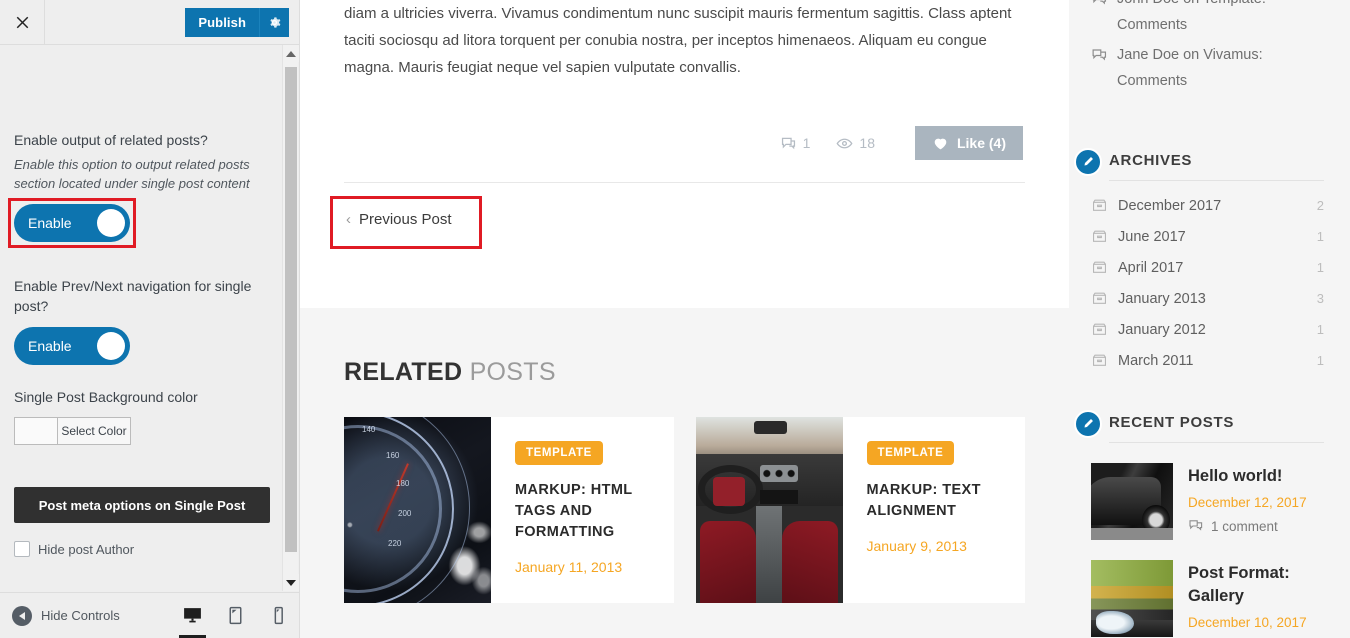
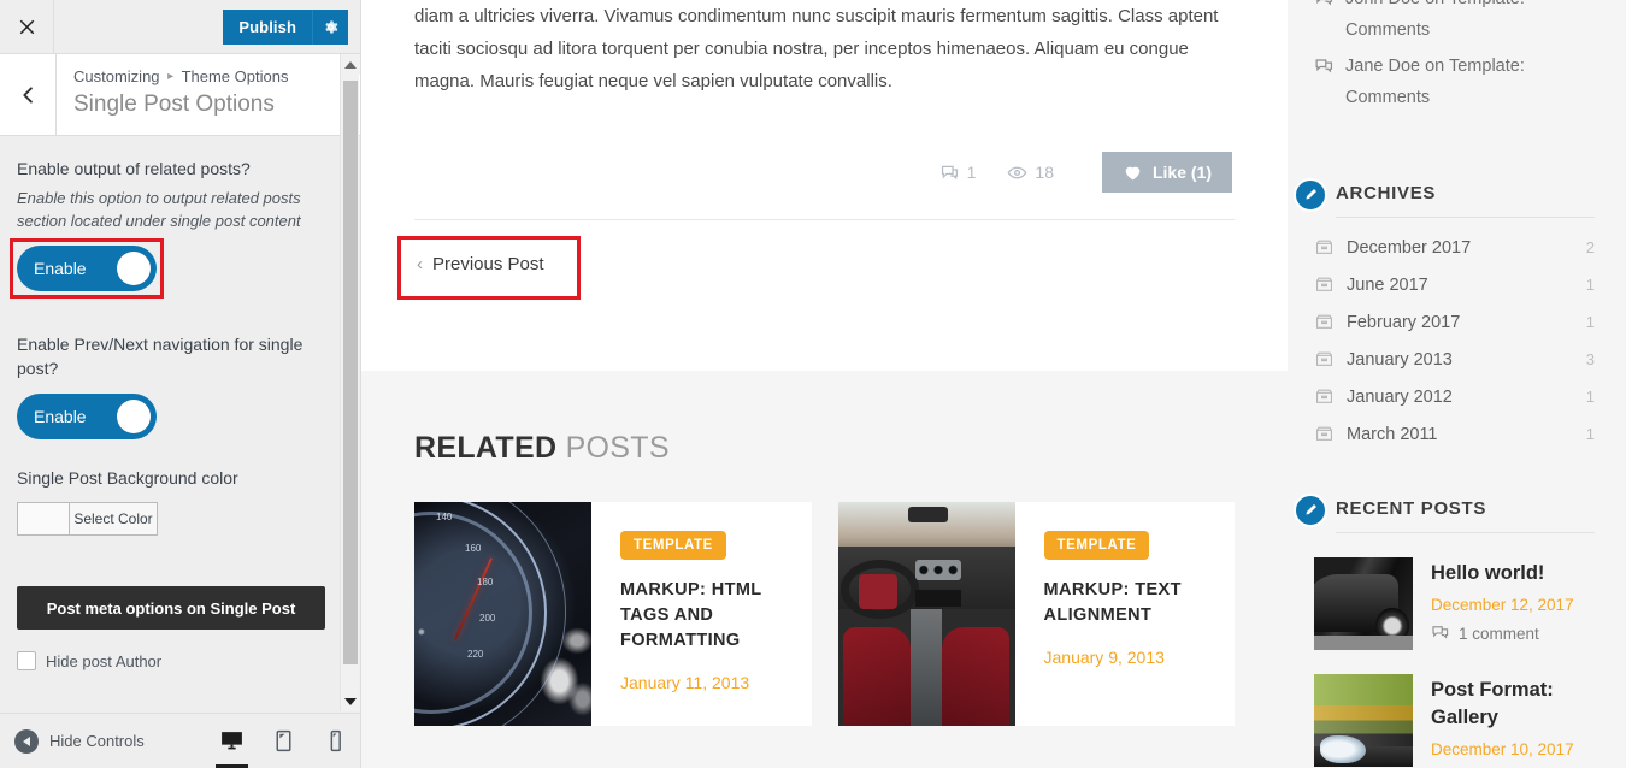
  Publish
+ Customizing ▸ Theme Options
+ Single Post Options
  Enable output of related posts?
  Enable this option to output related posts section located under single post content
  Enable
  Enable Prev/Next navigation for single post?
  Enable
  Single Post Background color
  Select Color
  Post meta options on Single Post
  Hide post Author
  Hide Controls
  diam a ultricies viverra. Vivamus condimentum nunc suscipit mauris fermentum sagittis. Class aptent taciti sociosqu ad litora torquent per conubia nostra, per inceptos himenaeos. Aliquam eu congue magna. Mauris feugiat neque vel sapien vulputate convallis.
  1
  18
- Like (4)
+ Like (1)
  ‹
  Previous Post
  RELATED POSTS
  140
  160
  180
  200
  220
  TEMPLATE
  MARKUP: HTML TAGS AND FORMATTING
  January 11, 2013
  TEMPLATE
  MARKUP: TEXT ALIGNMENT
  January 9, 2013
- Jane Doe on Vivamus: Comments
+ Jane Doe on Template: Comments
  ARCHIVES
  December 2017
  2
  June 2017
  1
- April 2017
+ February 2017
  1
  January 2013
  3
  January 2012
  1
  March 2011
  1
  RECENT POSTS
  Hello world!
  December 12, 2017
  1 comment
  Post Format: Gallery
  December 10, 2017
